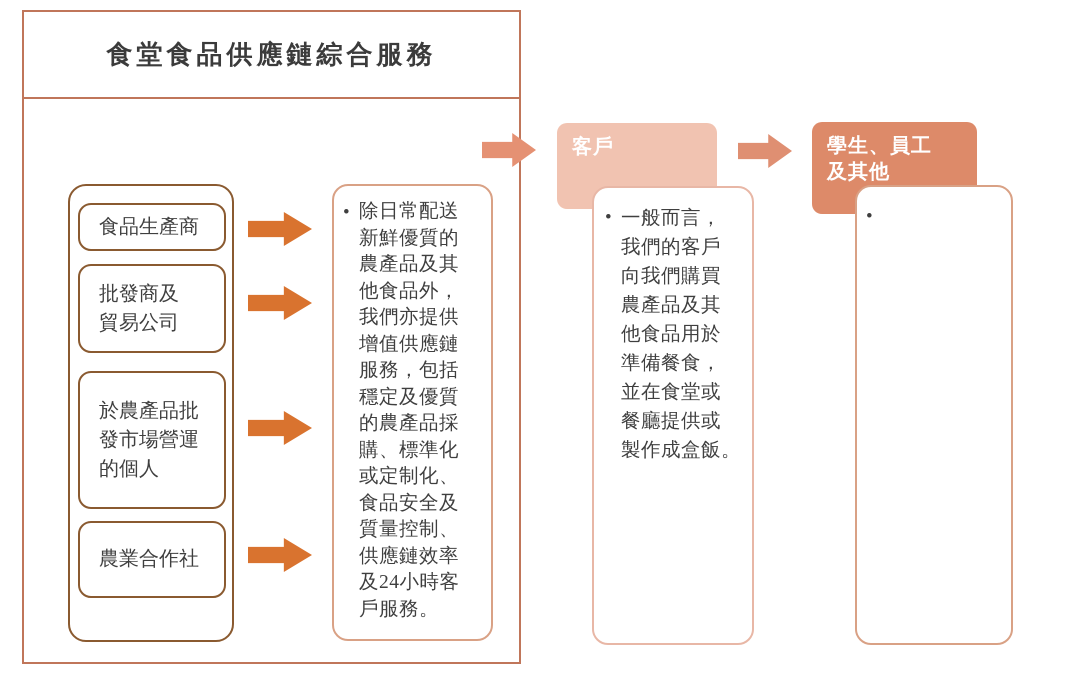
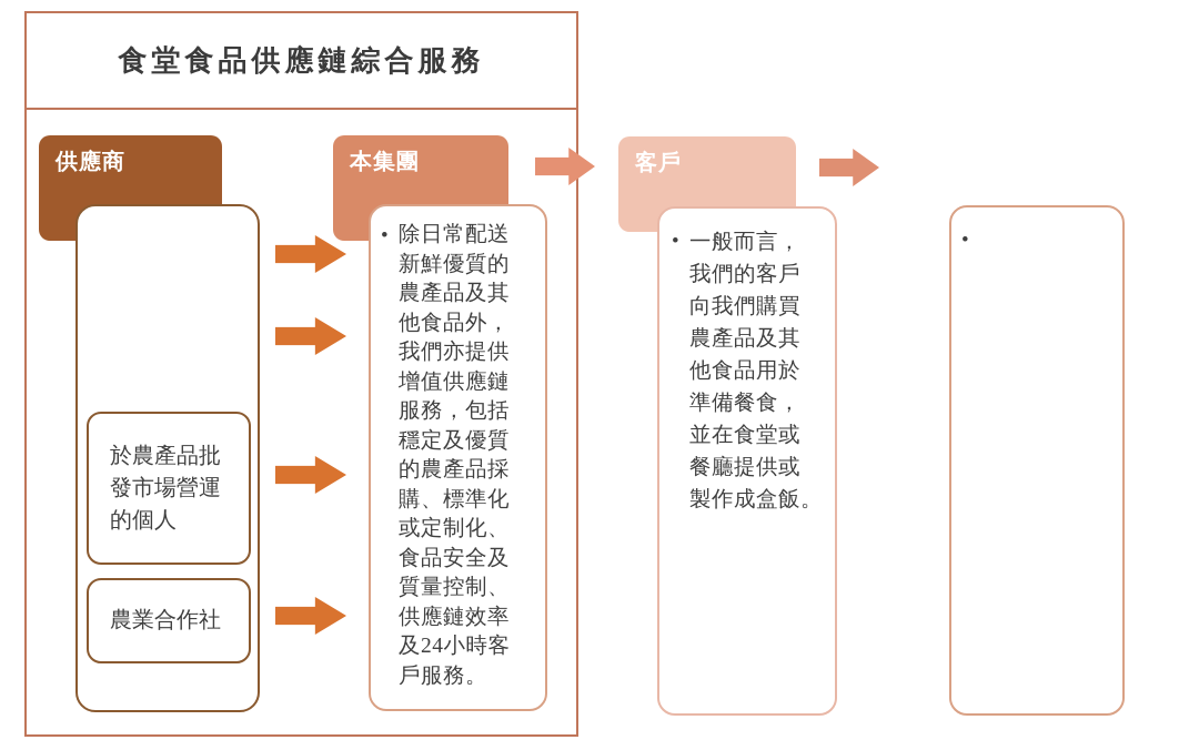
  食堂食品供應鏈綜合服務
+ 供應商
+ 本集團
  客戶
- 學生、員工
- 及其他
- 食品生產商
- 批發商及
- 貿易公司
  於農產品批
  發市場營運
  的個人
  農業合作社
  •
  除日常配送
  新鮮優質的
  農產品及其
  他食品外，
  我們亦提供
  增值供應鏈
  服務，包括
  穩定及優質
  的農產品採
  購、標準化
  或定制化、
  食品安全及
  質量控制、
  供應鏈效率
  及24小時客
  戶服務。
  •
  一般而言，
  我們的客戶
  向我們購買
  農產品及其
  他食品用於
  準備餐食，
  並在食堂或
  餐廳提供或
  製作成盒飯。
  •
